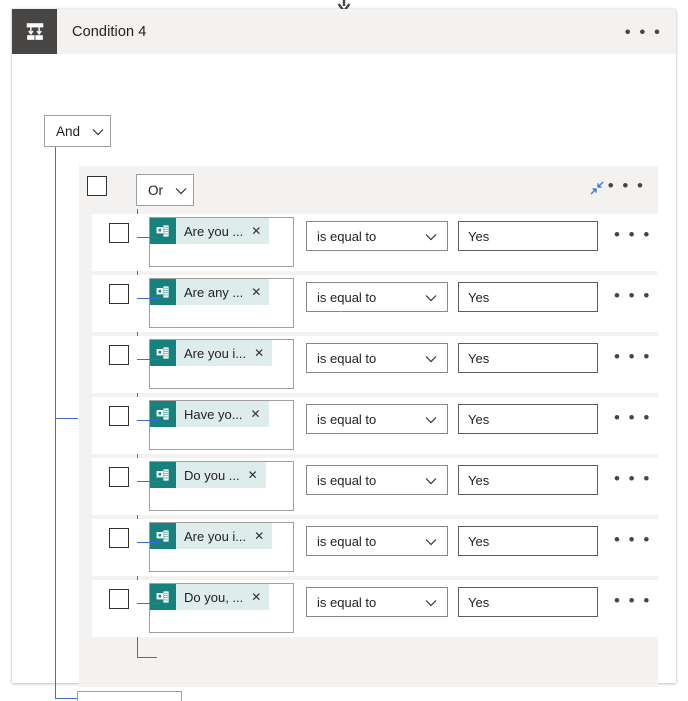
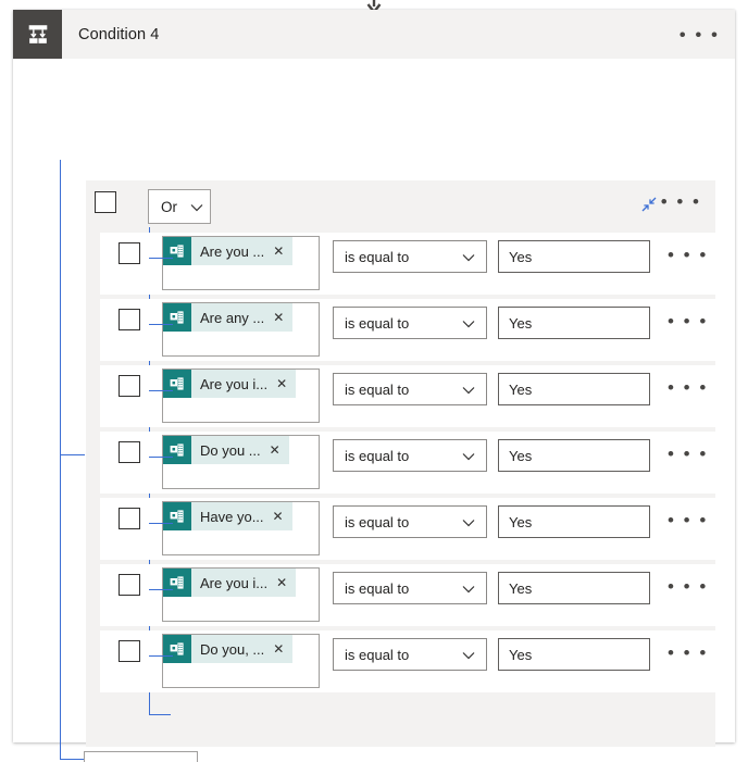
  Condition 4
  • • •
- And
  Or
  • • •
  Are you ...
  ✕
  is equal to
  Yes
  • • •
  Are any ...
  ✕
  is equal to
  Yes
  • • •
  Are you i...
  ✕
  is equal to
  Yes
  • • •
- Have yo...
+ Do you ...
  ✕
  is equal to
  Yes
  • • •
- Do you ...
+ Have yo...
  ✕
  is equal to
  Yes
  • • •
  Are you i...
  ✕
  is equal to
  Yes
  • • •
  Do you, ...
  ✕
  is equal to
  Yes
  • • •
